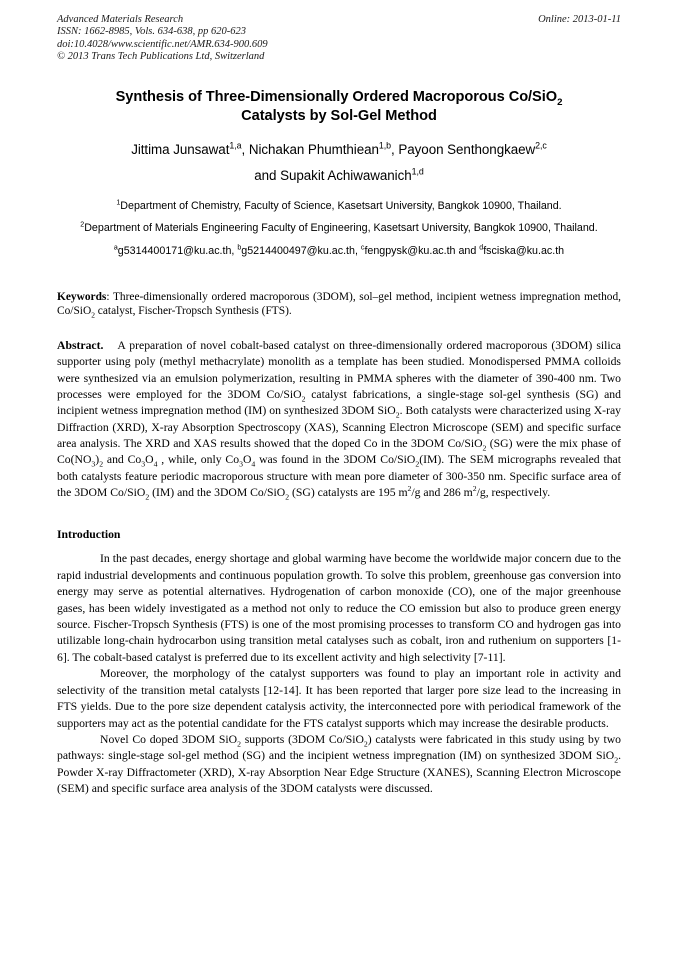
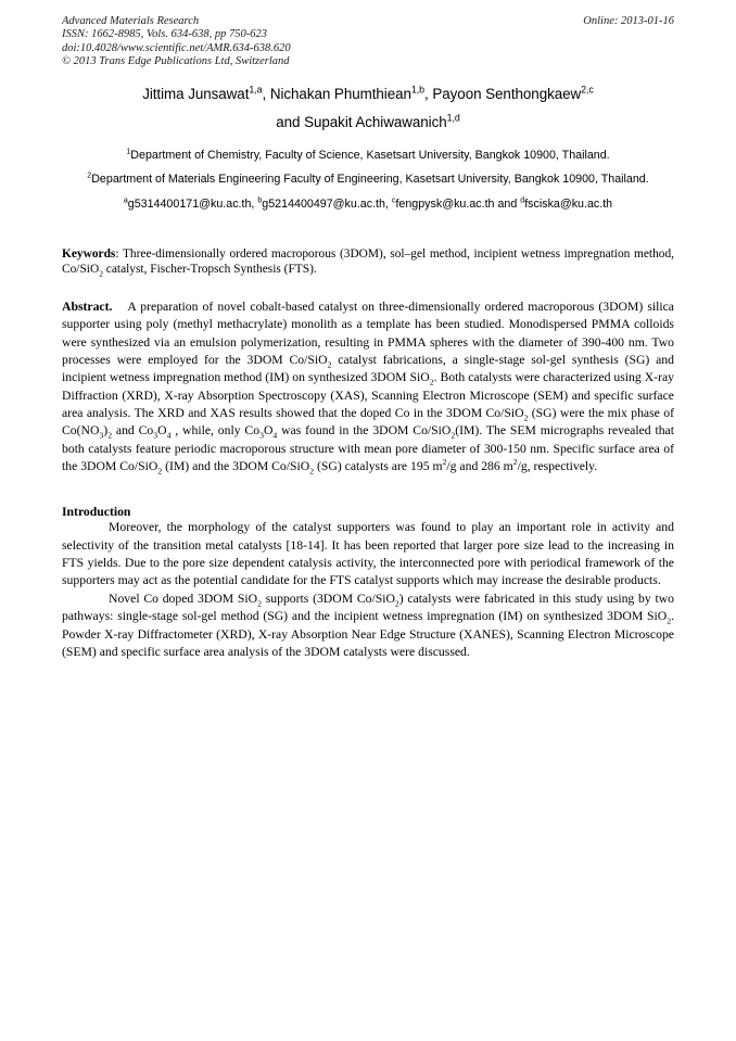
  Advanced Materials Research
- ISSN: 1662-8985, Vols. 634-638, pp 620-623
+ ISSN: 1662-8985, Vols. 634-638, pp 750-623
- doi:10.4028/www.scientific.net/AMR.634-900.609
+ doi:10.4028/www.scientific.net/AMR.634-638.620
- © 2013 Trans Tech Publications Ltd, Switzerland
+ © 2013 Trans Edge Publications Ltd, Switzerland
- Online: 2013-01-11
+ Online: 2013-01-16
- Synthesis of Three-Dimensionally Ordered Macroporous Co/SiO2
- Catalysts by Sol-Gel Method
  Jittima Junsawat1,a, Nichakan Phumthiean1,b, Payoon Senthongkaew2,c
  and Supakit Achiwawanich1,d
  Department of Chemistry, Faculty of Science, Kasetsart University, Bangkok 10900, Thailand.
  Department of Materials Engineering Faculty of Engineering, Kasetsart University, Bangkok 10900, Thailand.
  g5314400171@ku.ac.th, g5214400497@ku.ac.th, fengpysk@ku.ac.th and fsciska@ku.ac.th
  Keywords: Three-dimensionally ordered macroporous (3DOM), sol–gel method, incipient wetness impregnation method, Co/SiO2 catalyst, Fischer-Tropsch Synthesis (FTS).
- Abstract. A preparation of novel cobalt-based catalyst on three-dimensionally ordered macroporous (3DOM) silica supporter using poly (methyl methacrylate) monolith as a template has been studied. Monodispersed PMMA colloids were synthesized via an emulsion polymerization, resulting in PMMA spheres with the diameter of 390-400 nm. Two processes were employed for the 3DOM Co/SiO2 catalyst fabrications, a single-stage sol-gel synthesis (SG) and incipient wetness impregnation method (IM) on synthesized 3DOM SiO2. Both catalysts were characterized using X-ray Diffraction (XRD), X-ray Absorption Spectroscopy (XAS), Scanning Electron Microscope (SEM) and specific surface area analysis. The XRD and XAS results showed that the doped Co in the 3DOM Co/SiO2 (SG) were the mix phase of Co(NO3)2 and Co3O4 , while, only Co3O4 was found in the 3DOM Co/SiO2(IM). The SEM micrographs revealed that both catalysts feature periodic macroporous structure with mean pore diameter of 300-350 nm. Specific surface area of the 3DOM Co/SiO2 (IM) and the 3DOM Co/SiO2 (SG) catalysts are 195 m2/g and 286 m2/g, respectively.
+ Abstract. A preparation of novel cobalt-based catalyst on three-dimensionally ordered macroporous (3DOM) silica supporter using poly (methyl methacrylate) monolith as a template has been studied. Monodispersed PMMA colloids were synthesized via an emulsion polymerization, resulting in PMMA spheres with the diameter of 390-400 nm. Two processes were employed for the 3DOM Co/SiO2 catalyst fabrications, a single-stage sol-gel synthesis (SG) and incipient wetness impregnation method (IM) on synthesized 3DOM SiO2. Both catalysts were characterized using X-ray Diffraction (XRD), X-ray Absorption Spectroscopy (XAS), Scanning Electron Microscope (SEM) and specific surface area analysis. The XRD and XAS results showed that the doped Co in the 3DOM Co/SiO2 (SG) were the mix phase of Co(NO3)2 and Co3O4 , while, only Co3O4 was found in the 3DOM Co/SiO2(IM). The SEM micrographs revealed that both catalysts feature periodic macroporous structure with mean pore diameter of 300-150 nm. Specific surface area of the 3DOM Co/SiO2 (IM) and the 3DOM Co/SiO2 (SG) catalysts are 195 m2/g and 286 m2/g, respectively.
  Introduction
- In the past decades, energy shortage and global warming have become the worldwide major concern due to the rapid industrial developments and continuous population growth. To solve this problem, greenhouse gas conversion into energy may serve as potential alternatives. Hydrogenation of carbon monoxide (CO), one of the major greenhouse gases, has been widely investigated as a method not only to reduce the CO emission but also to produce green energy source. Fischer-Tropsch Synthesis (FTS) is one of the most promising processes to transform CO and hydrogen gas into utilizable long-chain hydrocarbon using transition metal catalyses such as cobalt, iron and ruthenium on supporters [1-6]. The cobalt-based catalyst is preferred due to its excellent activity and high selectivity [7-11].
- Moreover, the morphology of the catalyst supporters was found to play an important role in activity and selectivity of the transition metal catalysts [12-14]. It has been reported that larger pore size lead to the increasing in FTS yields. Due to the pore size dependent catalysis activity, the interconnected pore with periodical framework of the supporters may act as the potential candidate for the FTS catalyst supports which may increase the desirable products.
+ Moreover, the morphology of the catalyst supporters was found to play an important role in activity and selectivity of the transition metal catalysts [18-14]. It has been reported that larger pore size lead to the increasing in FTS yields. Due to the pore size dependent catalysis activity, the interconnected pore with periodical framework of the supporters may act as the potential candidate for the FTS catalyst supports which may increase the desirable products.
  Novel Co doped 3DOM SiO2 supports (3DOM Co/SiO2) catalysts were fabricated in this study using by two pathways: single-stage sol-gel method (SG) and the incipient wetness impregnation (IM) on synthesized 3DOM SiO2. Powder X-ray Diffractometer (XRD), X-ray Absorption Near Edge Structure (XANES), Scanning Electron Microscope (SEM) and specific surface area analysis of the 3DOM catalysts were discussed.
